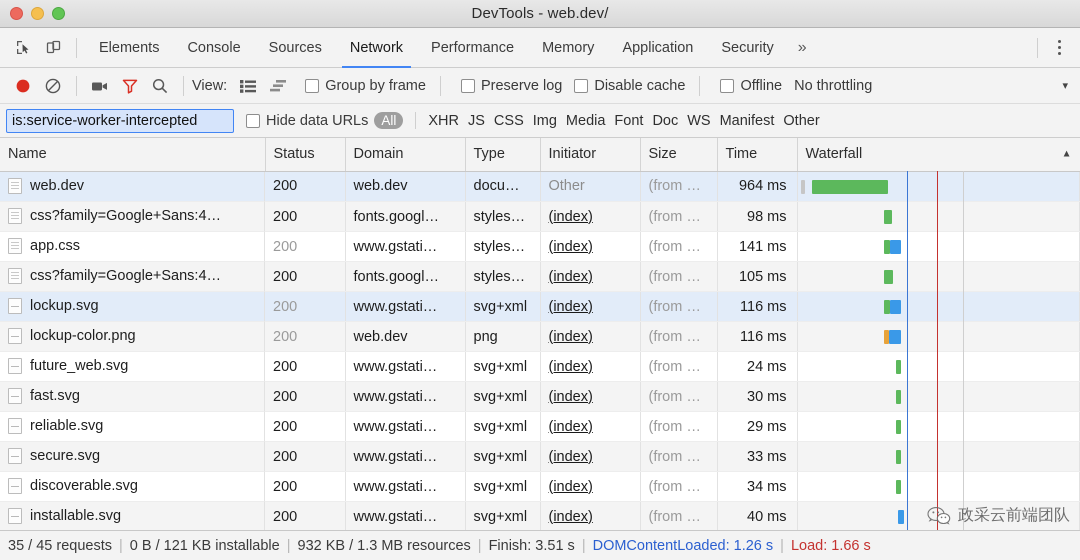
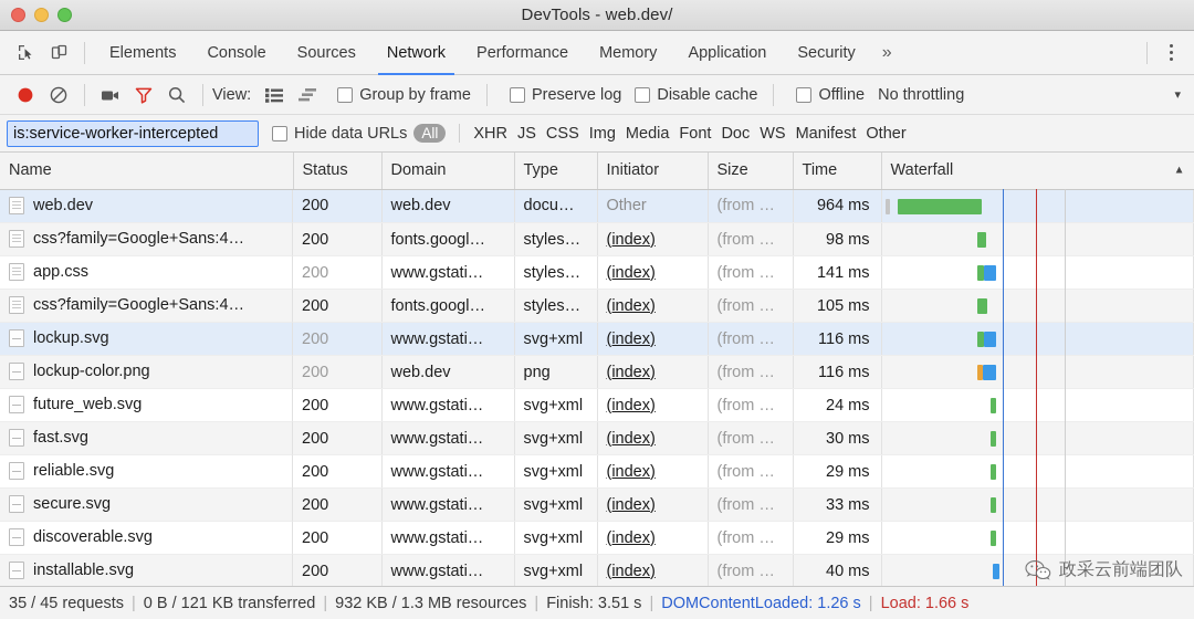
  DevTools - web.dev/
  Elements
  Console
  Sources
  Network
  Performance
  Memory
  Application
  Security
  »
  View:
  Group by frame
  Preserve log
  Disable cache
  Offline
  No throttling
  ▾
  is:service-worker-intercepted
  Hide data URLs
  All
  XHR
  JS
  CSS
  Img
  Media
  Font
  Doc
  WS
  Manifest
  Other
  Name	Status	Domain	Type	Initiator	Size	Time	Waterfall ▲
  web.dev		200	web.dev	docu…	Other	(from …	964 ms
  css?family=Google+Sans:4…		200	fonts.googl…	styles…	(index)	(from …	98 ms
  app.css		200	www.gstati…	styles…	(index)	(from …	141 ms
  css?family=Google+Sans:4…		200	fonts.googl…	styles…	(index)	(from …	105 ms
  lockup.svg		200	www.gstati…	svg+xml	(index)	(from …	116 ms
  lockup-color.png		200	web.dev	png	(index)	(from …	116 ms
  future_web.svg		200	www.gstati…	svg+xml	(index)	(from …	24 ms
  fast.svg		200	www.gstati…	svg+xml	(index)	(from …	30 ms
  reliable.svg		200	www.gstati…	svg+xml	(index)	(from …	29 ms
  secure.svg		200	www.gstati…	svg+xml	(index)	(from …	33 ms
- discoverable.svg		200	www.gstati…	svg+xml	(index)	(from …	34 ms
+ discoverable.svg		200	www.gstati…	svg+xml	(index)	(from …	29 ms
  installable.svg		200	www.gstati…	svg+xml	(index)	(from …	40 ms
  35 / 45 requests
  |
- 0 B / 121 KB installable
+ 0 B / 121 KB transferred
  |
  932 KB / 1.3 MB resources
  |
  Finish: 3.51 s
  |
  DOMContentLoaded: 1.26 s
  |
  Load: 1.66 s
  政采云前端团队
